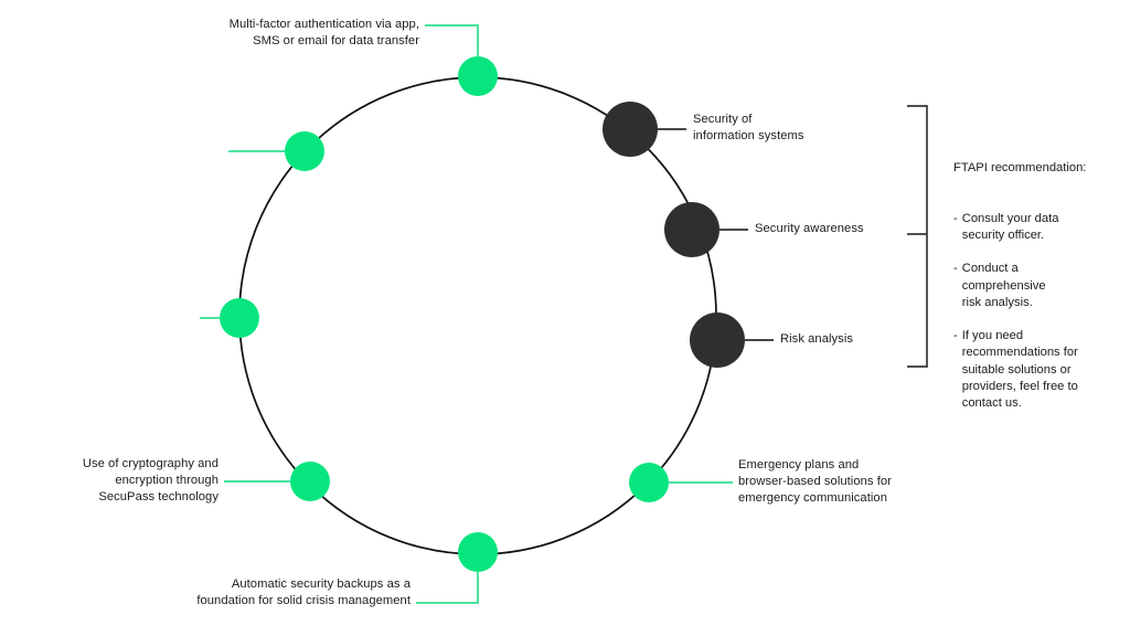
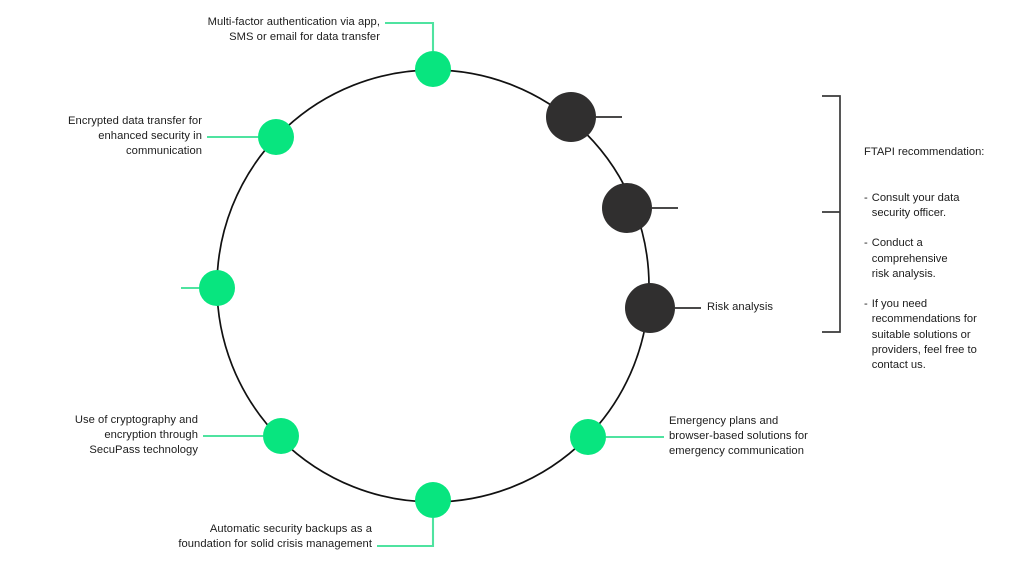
  Multi-factor authentication via app,
  SMS or email for data transfer
+ Encrypted data transfer for
+ enhanced security in
+ communication
  Use of cryptography and
  encryption through
  SecuPass technology
  Automatic security backups as a
  foundation for solid crisis management
  Emergency plans and
  browser-based solutions for
  emergency communication
- Security of
- information systems
- Security awareness
  Risk analysis
  FTAPI recommendation:
  -
  Consult your data
  security officer.
  -
  Conduct a
  comprehensive
  risk analysis.
  -
  If you need
  recommendations for
  suitable solutions or
  providers, feel free to
  contact us.
